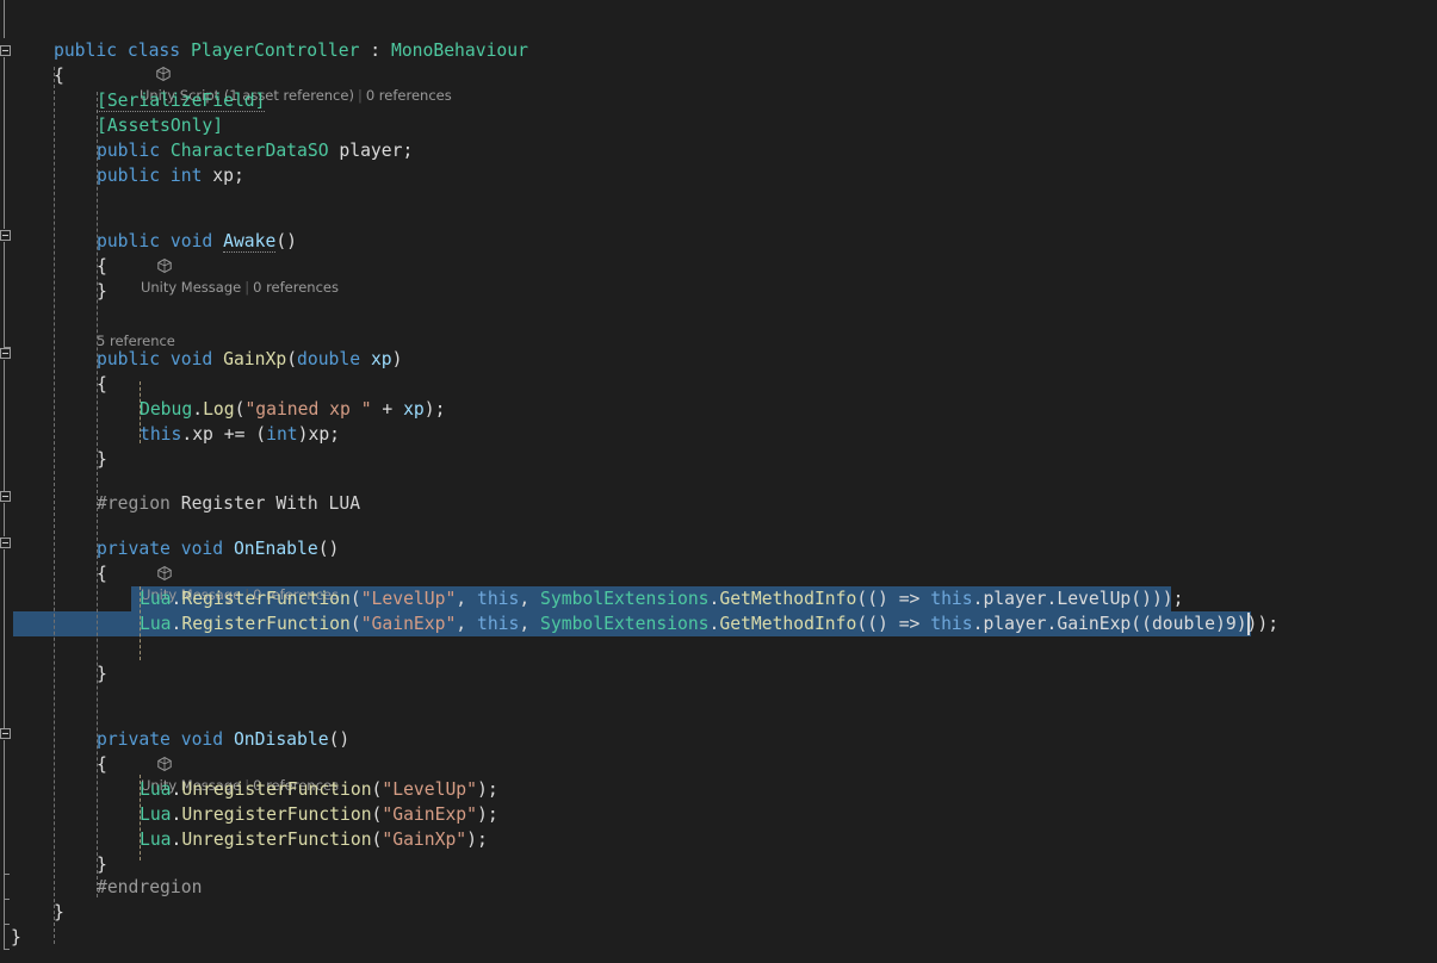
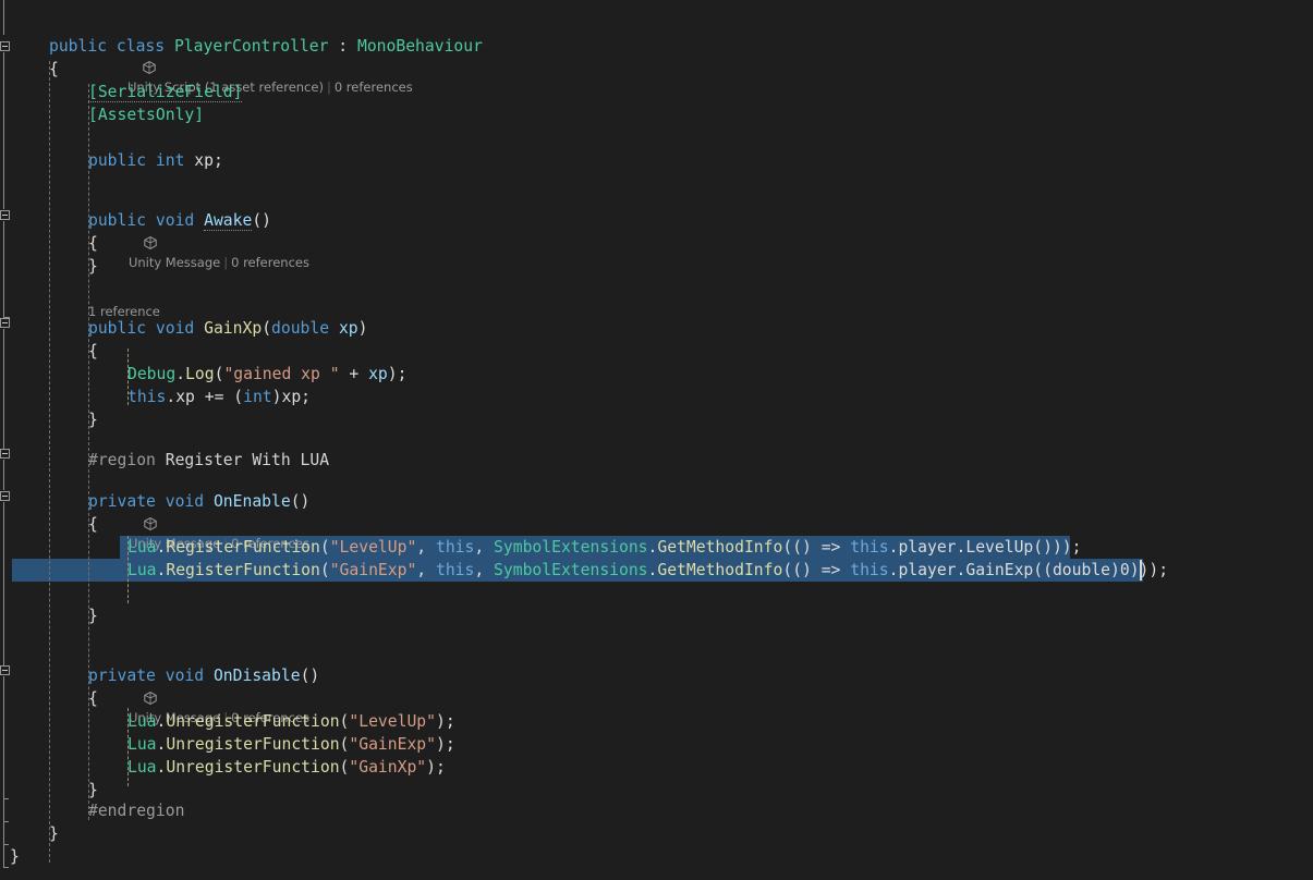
  Unity Script (1 asset reference) | 0 references
  public class PlayerController : MonoBehaviour
  {
  [SerializeField]
  [AssetsOnly]
- public CharacterDataSO player;
  public int xp;
  Unity Message | 0 references
  public void Awake()
  {
  }
- 5 reference
+ 1 reference
  public void GainXp(double xp)
  {
  Debug.Log("gained xp " + xp);
  this.xp += (int)xp;
  }
  #region Register With LUA
  Unity Message | 0 references
  private void OnEnable()
  {
  Lua.RegisterFunction("LevelUp", this, SymbolExtensions.GetMethodInfo(() => this.player.LevelUp()));
- Lua.RegisterFunction("GainExp", this, SymbolExtensions.GetMethodInfo(() => this.player.GainExp((double)9)));
+ Lua.RegisterFunction("GainExp", this, SymbolExtensions.GetMethodInfo(() => this.player.GainExp((double)0)));
  }
  Unity Message | 0 references
  private void OnDisable()
  {
  Lua.UnregisterFunction("LevelUp");
  Lua.UnregisterFunction("GainExp");
  Lua.UnregisterFunction("GainXp");
  }
  #endregion
  }
  }
